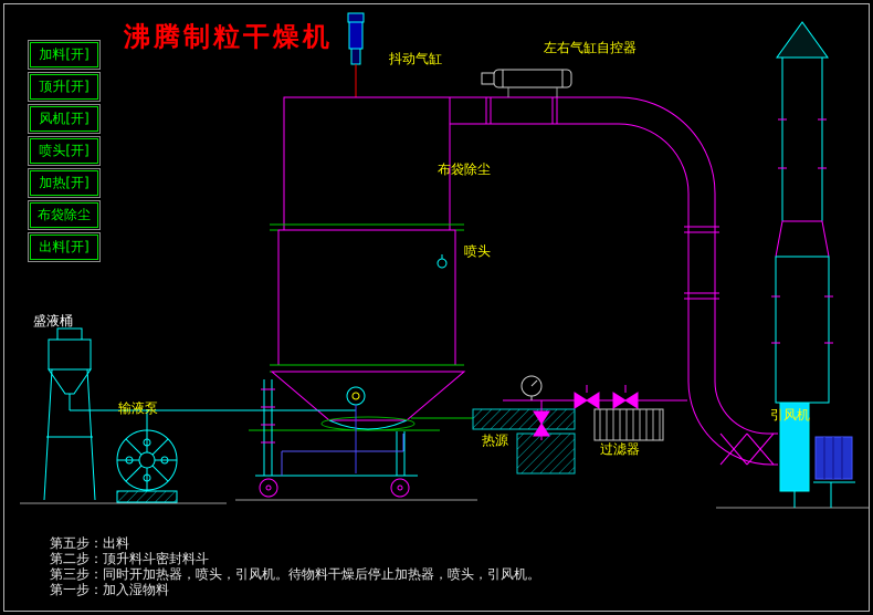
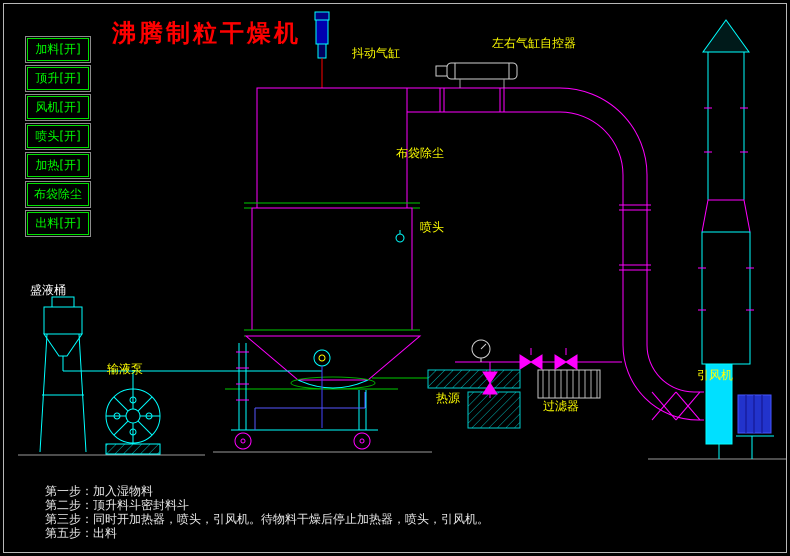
  沸腾制粒干燥机
  加料[开]
  顶升[开]
  风机[开]
  喷头[开]
  加热[开]
  布袋除尘
  出料[开]
  抖动气缸
  左右气缸自控器
  布袋除尘
  喷头
  盛液桶
  输液泵
  热源
  过滤器
  引风机
- 第五步：出料
+ 第一步：加入湿物料
  第二步：顶升料斗密封料斗
  第三步：同时开加热器，喷头，引风机。待物料干燥后停止加热器，喷头，引风机。
- 第一步：加入湿物料
+ 第五步：出料
